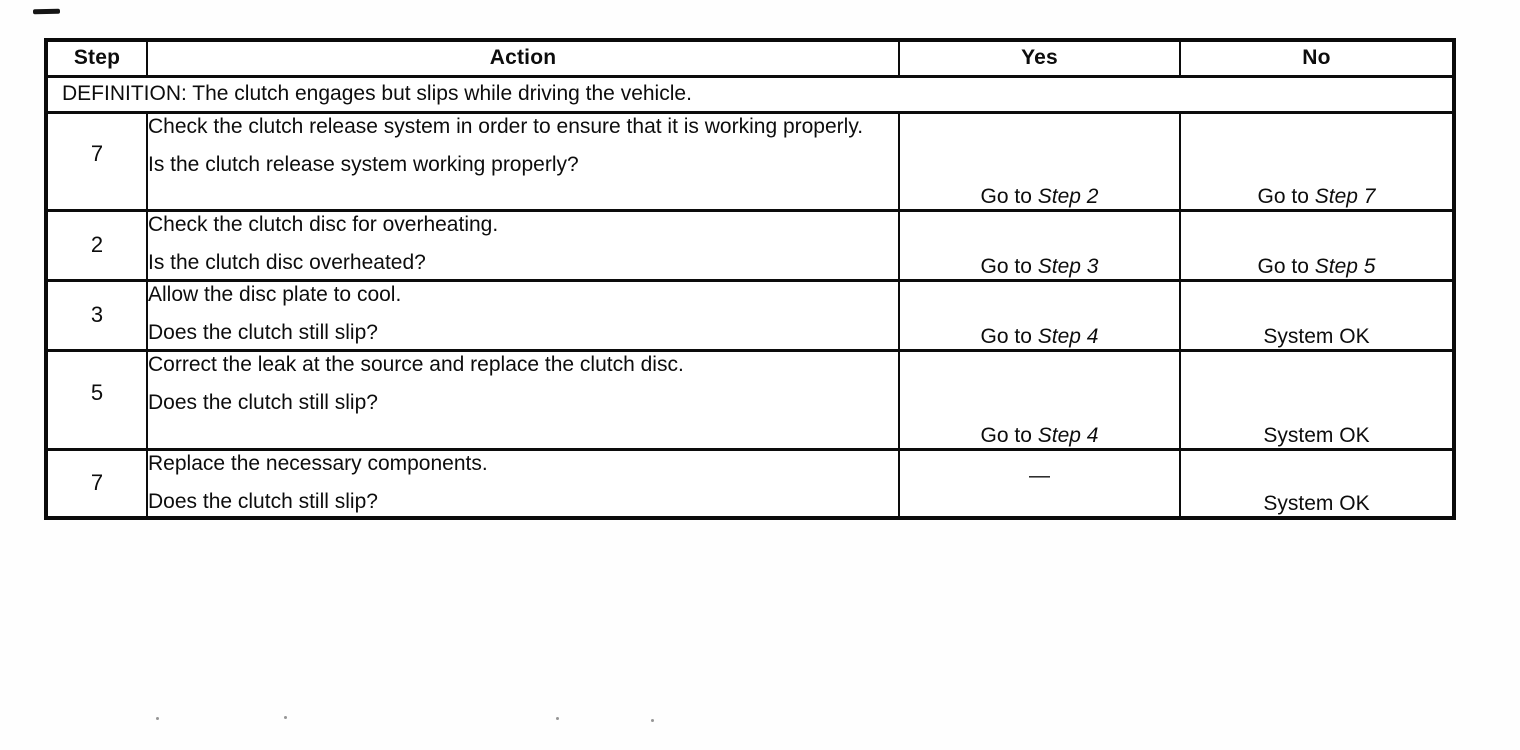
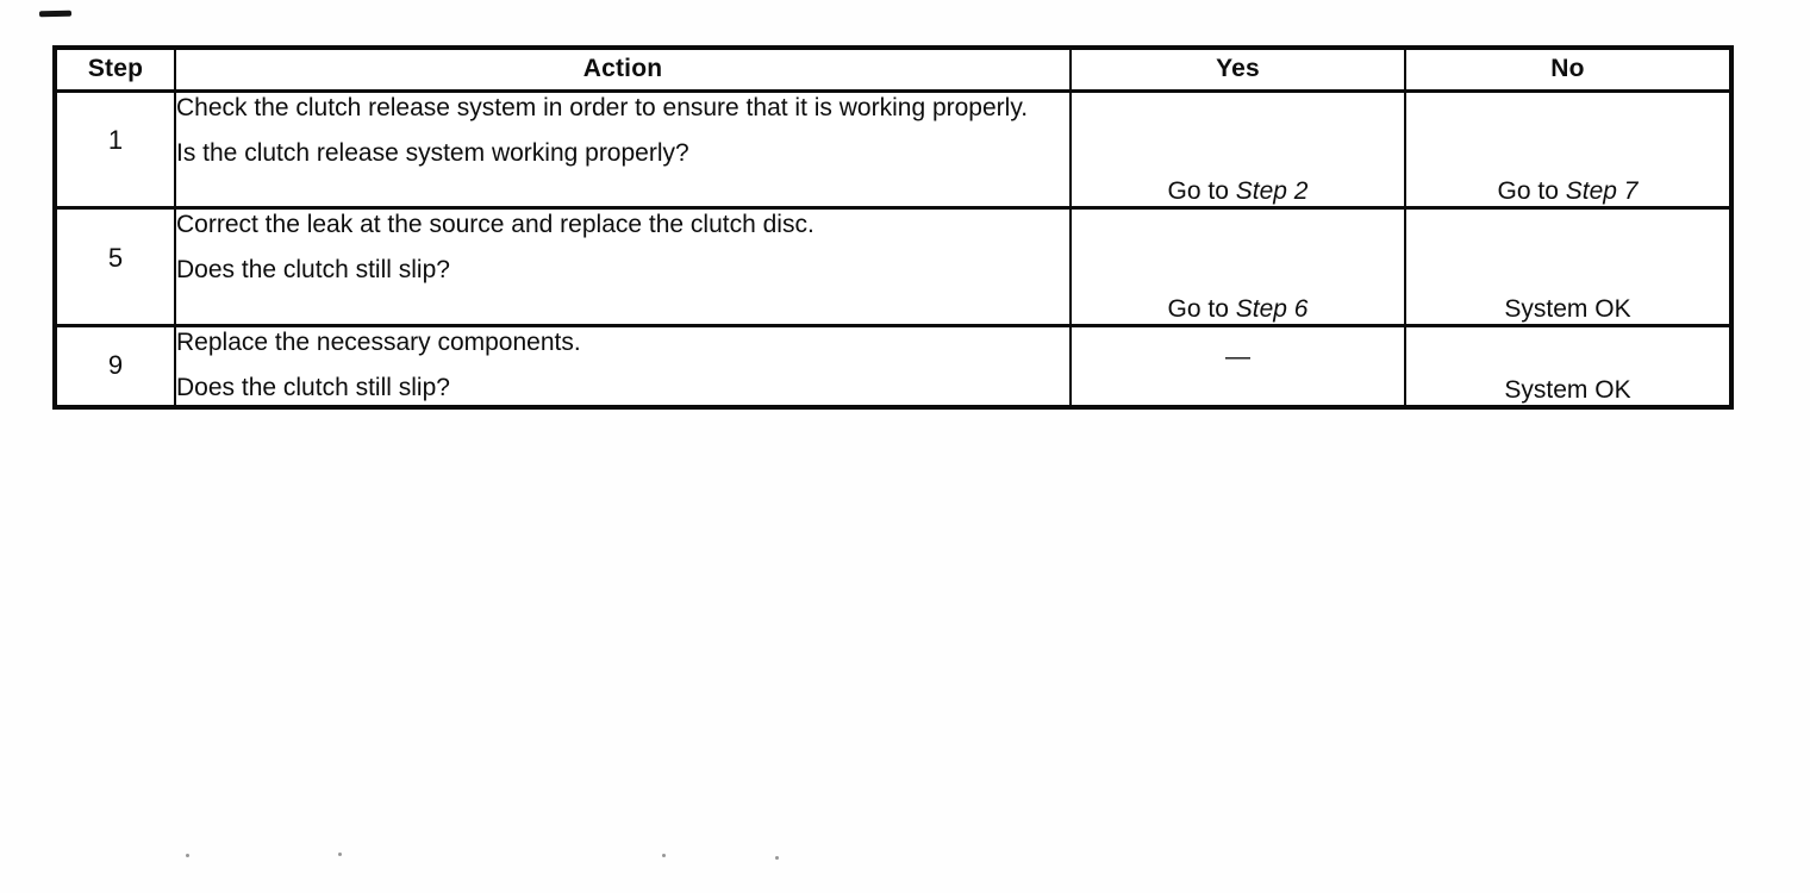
  Step	Action	Yes	No
- DEFINITION: The clutch engages but slips while driving the vehicle.
- 7	Check the clutch release system in order to ensure that it is working properly. Is the clutch release system working properly?	Go to Step 2	Go to Step 7
+ 1	Check the clutch release system in order to ensure that it is working properly. Is the clutch release system working properly?	Go to Step 2	Go to Step 7
- 2	Check the clutch disc for overheating. Is the clutch disc overheated?	Go to Step 3	Go to Step 5
- 3	Allow the disc plate to cool. Does the clutch still slip?	Go to Step 4	System OK
- 5	Correct the leak at the source and replace the clutch disc. Does the clutch still slip?	Go to Step 4	System OK
+ 5	Correct the leak at the source and replace the clutch disc. Does the clutch still slip?	Go to Step 6	System OK
- 7	Replace the necessary components. Does the clutch still slip?	—	System OK
+ 9	Replace the necessary components. Does the clutch still slip?	—	System OK
